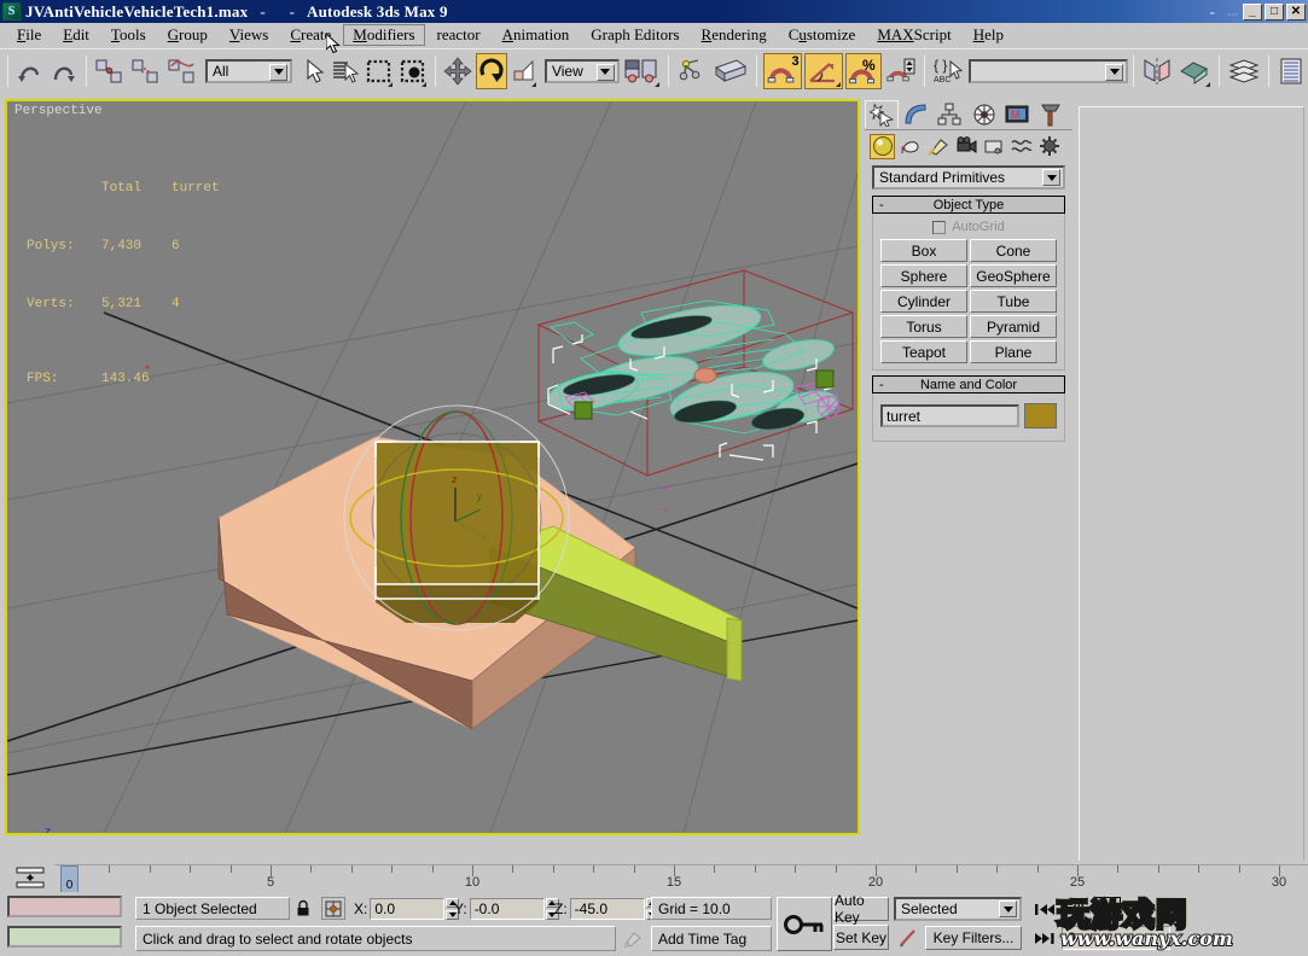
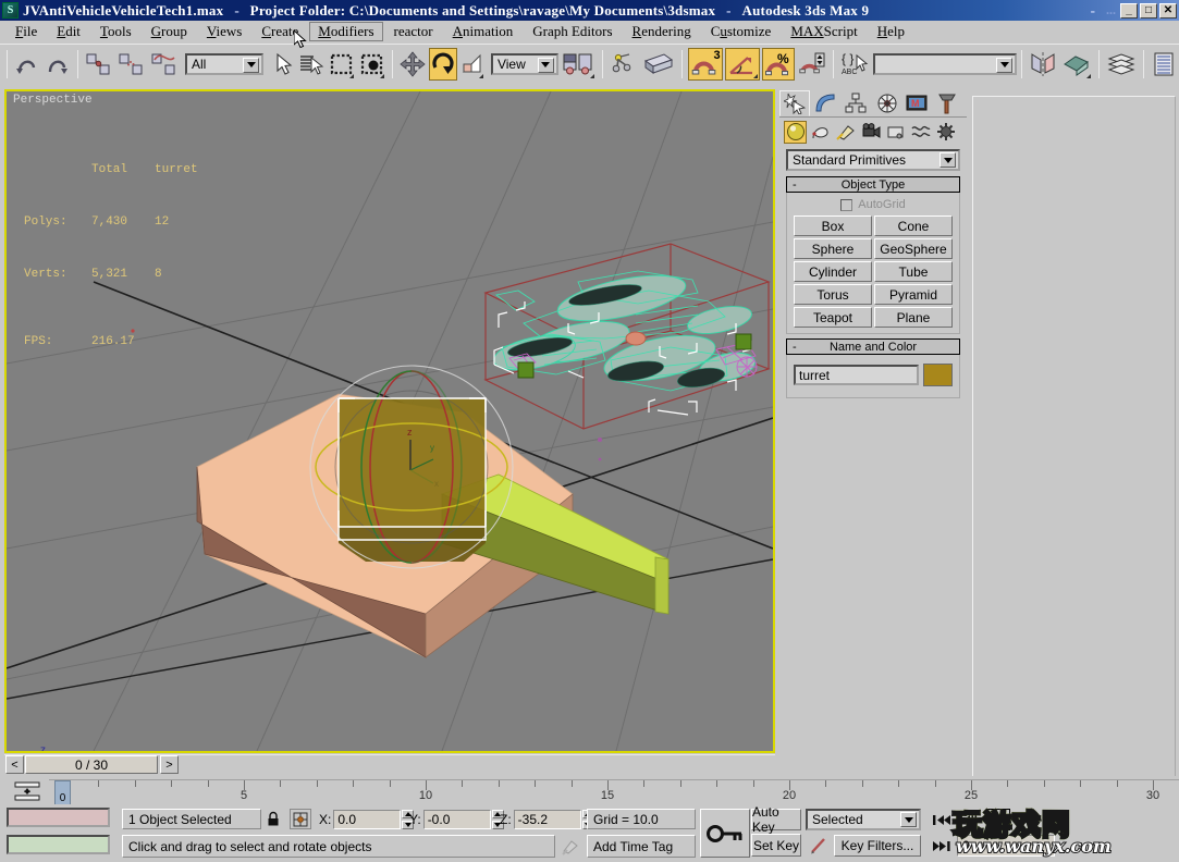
  S
  JVAntiVehicleVehicleTech1.max
  -
+ Project Folder: C:\Documents and Settings\ravage\My Documents\3dsmax
  -
  Autodesk 3ds Max 9
  -
  ...
  _
  □
  ✕
  File
  Edit
  Tools
  Group
  Views
  Create
  Modifiers
  reactor
  Animation
  Graph Editors
  Rendering
  Customize
  MAXScript
  Help
  All
  View
  3
  %
  { }
  z
  y
  z
  Perspective
  Total
  turret
  Polys:
  7,430
- 6
+ 12
  Verts:
  5,321
- 4
+ 8
  FPS:
- 143.46
+ 216.17
  M
  Standard Primitives
  -
  Object Type
  AutoGrid
  Box
  Cone
  Sphere
  GeoSphere
  Cylinder
  Tube
  Torus
  Pyramid
  Teapot
  Plane
  -
  Name and Color
  turret
+ <
+ 0 / 30
+ >
  5
  10
  15
  20
  25
  30
  0
  1 Object Selected
  X:
  0.0
  Y:
  -0.0
  Z:
- -45.0
+ -35.2
  Grid = 10.0
  Click and drag to select and rotate objects
  Add Time Tag
  Auto Key
  Set Key
  Selected
  Key Filters...
  0
  玩游戏网
  www.wanyx.com
